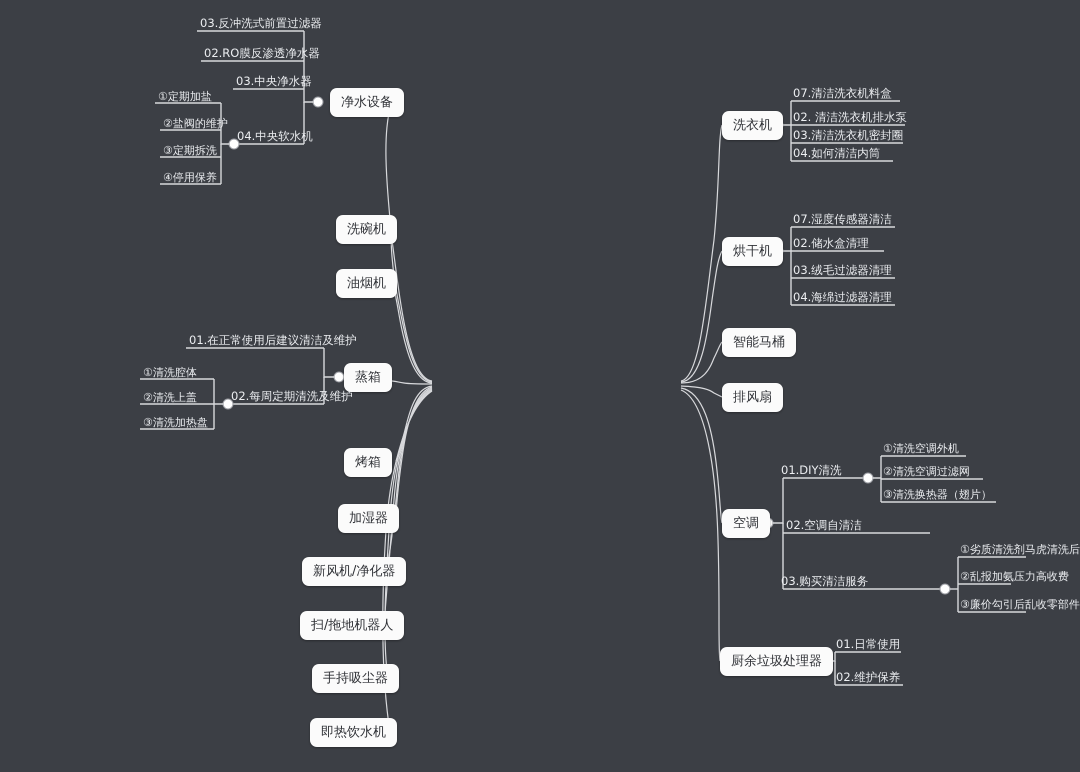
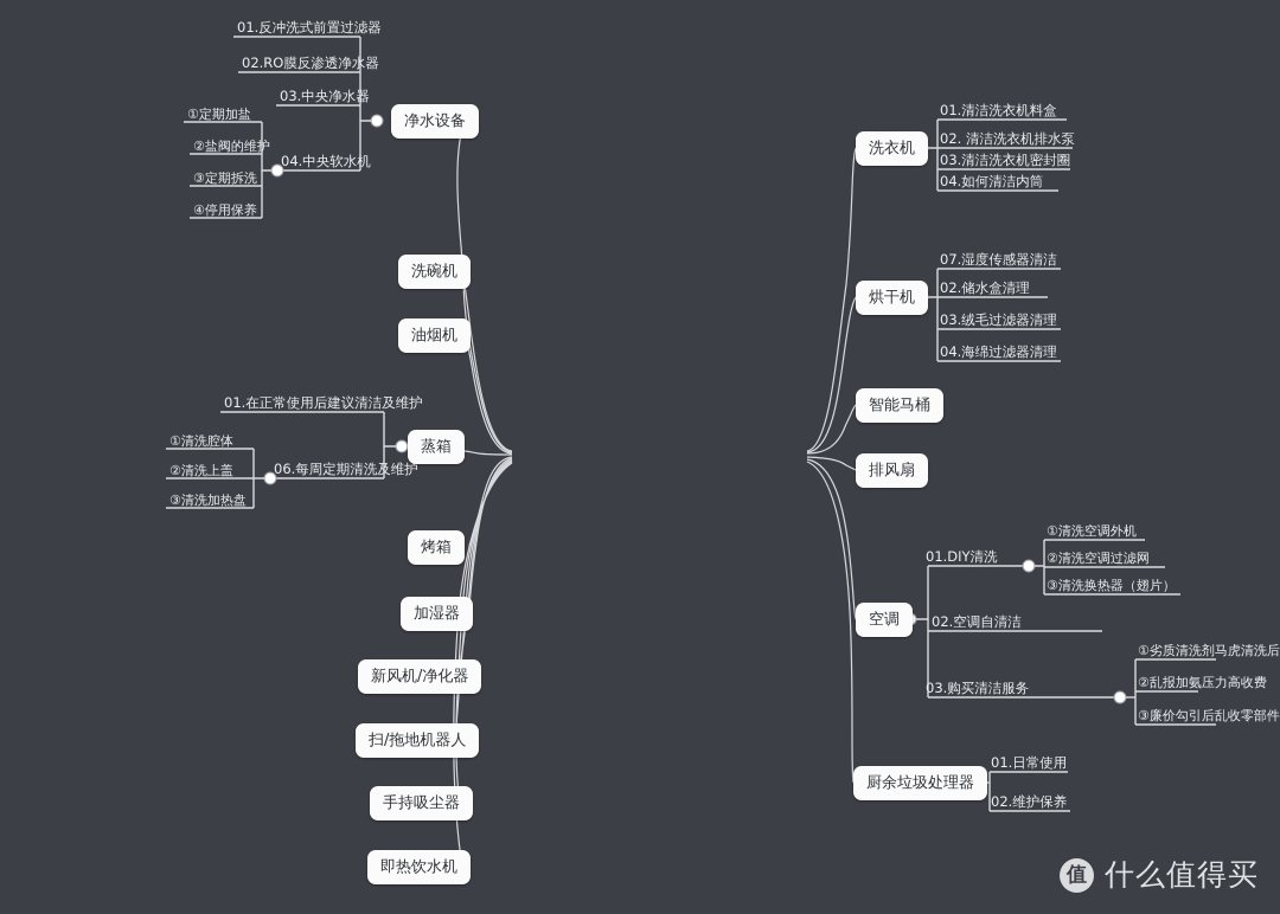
  净水设备
- 03.反冲洗式前置过滤器
+ 01.反冲洗式前置过滤器
  02.RO膜反渗透净水器
  03.中央净水器
  04.中央软水机
  ①定期加盐
  ②盐阀的维护
  ③定期拆洗
  ④停用保养
  洗碗机
  油烟机
  蒸箱
  01.在正常使用后建议清洁及维护
- 02.每周定期清洗及维护
+ 06.每周定期清洗及维护
  ①清洗腔体
  ②清洗上盖
  ③清洗加热盘
  烤箱
  加湿器
  新风机/净化器
  扫/拖地机器人
  手持吸尘器
  即热饮水机
  洗衣机
- 07.清洁洗衣机料盒
+ 01.清洁洗衣机料盒
  02. 清洁洗衣机排水泵
  03.清洁洗衣机密封圈
  04.如何清洁内筒
  烘干机
  07.湿度传感器清洁
  02.储水盒清理
  03.绒毛过滤器清理
  04.海绵过滤器清理
  智能马桶
  排风扇
  空调
  01.DIY清洗
  02.空调自清洁
  03.购买清洁服务
  ①清洗空调外机
  ②清洗空调过滤网
  ③清洗换热器（翅片）
  ①劣质清洗剂马虎清洗后
  ②乱报加氨压力高收费
  ③廉价勾引后乱收零部件
  厨余垃圾处理器
  01.日常使用
  02.维护保养
+ 值
+ 什么值得买
